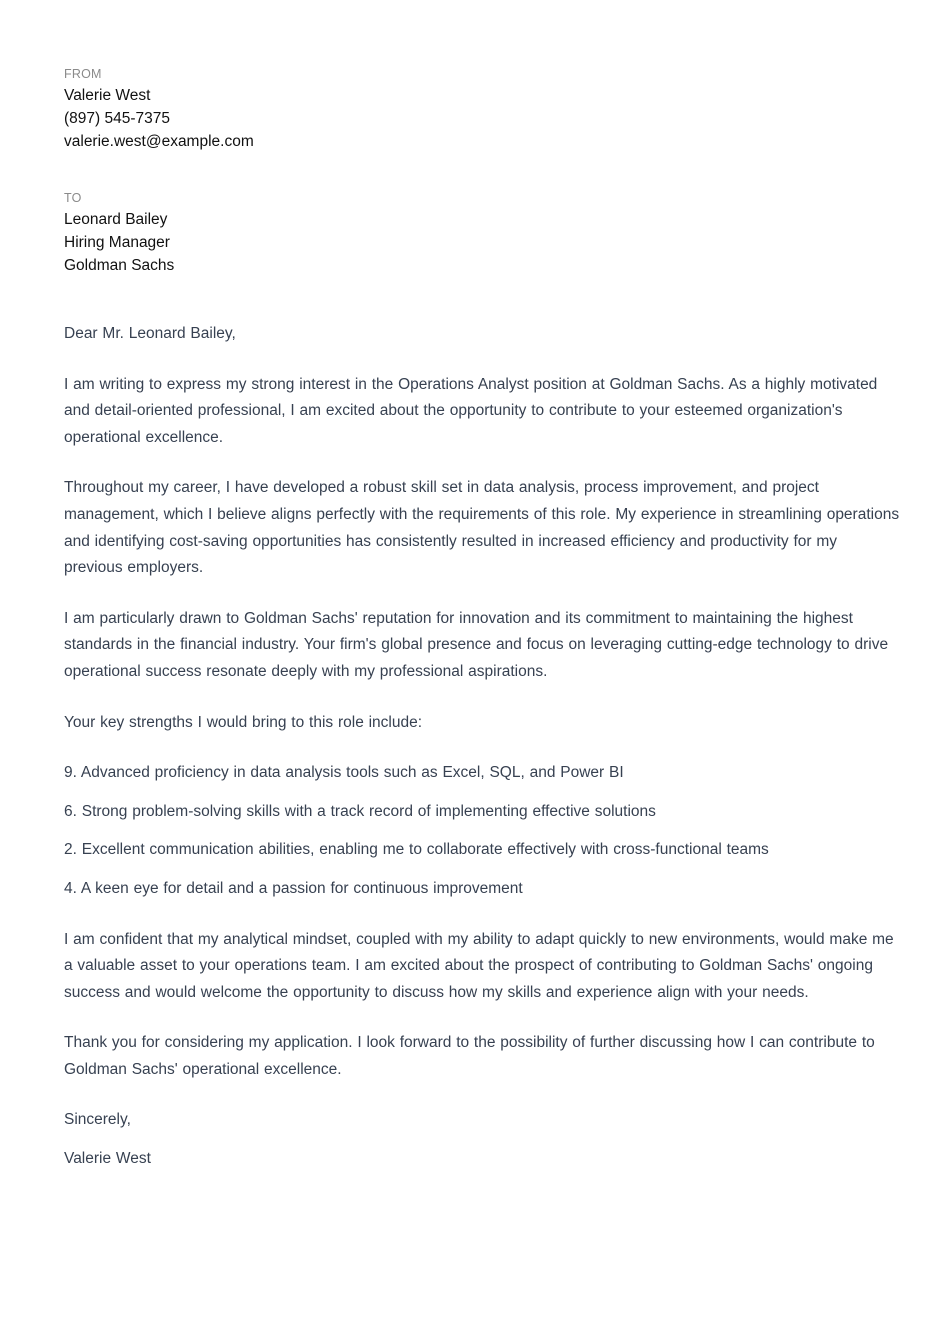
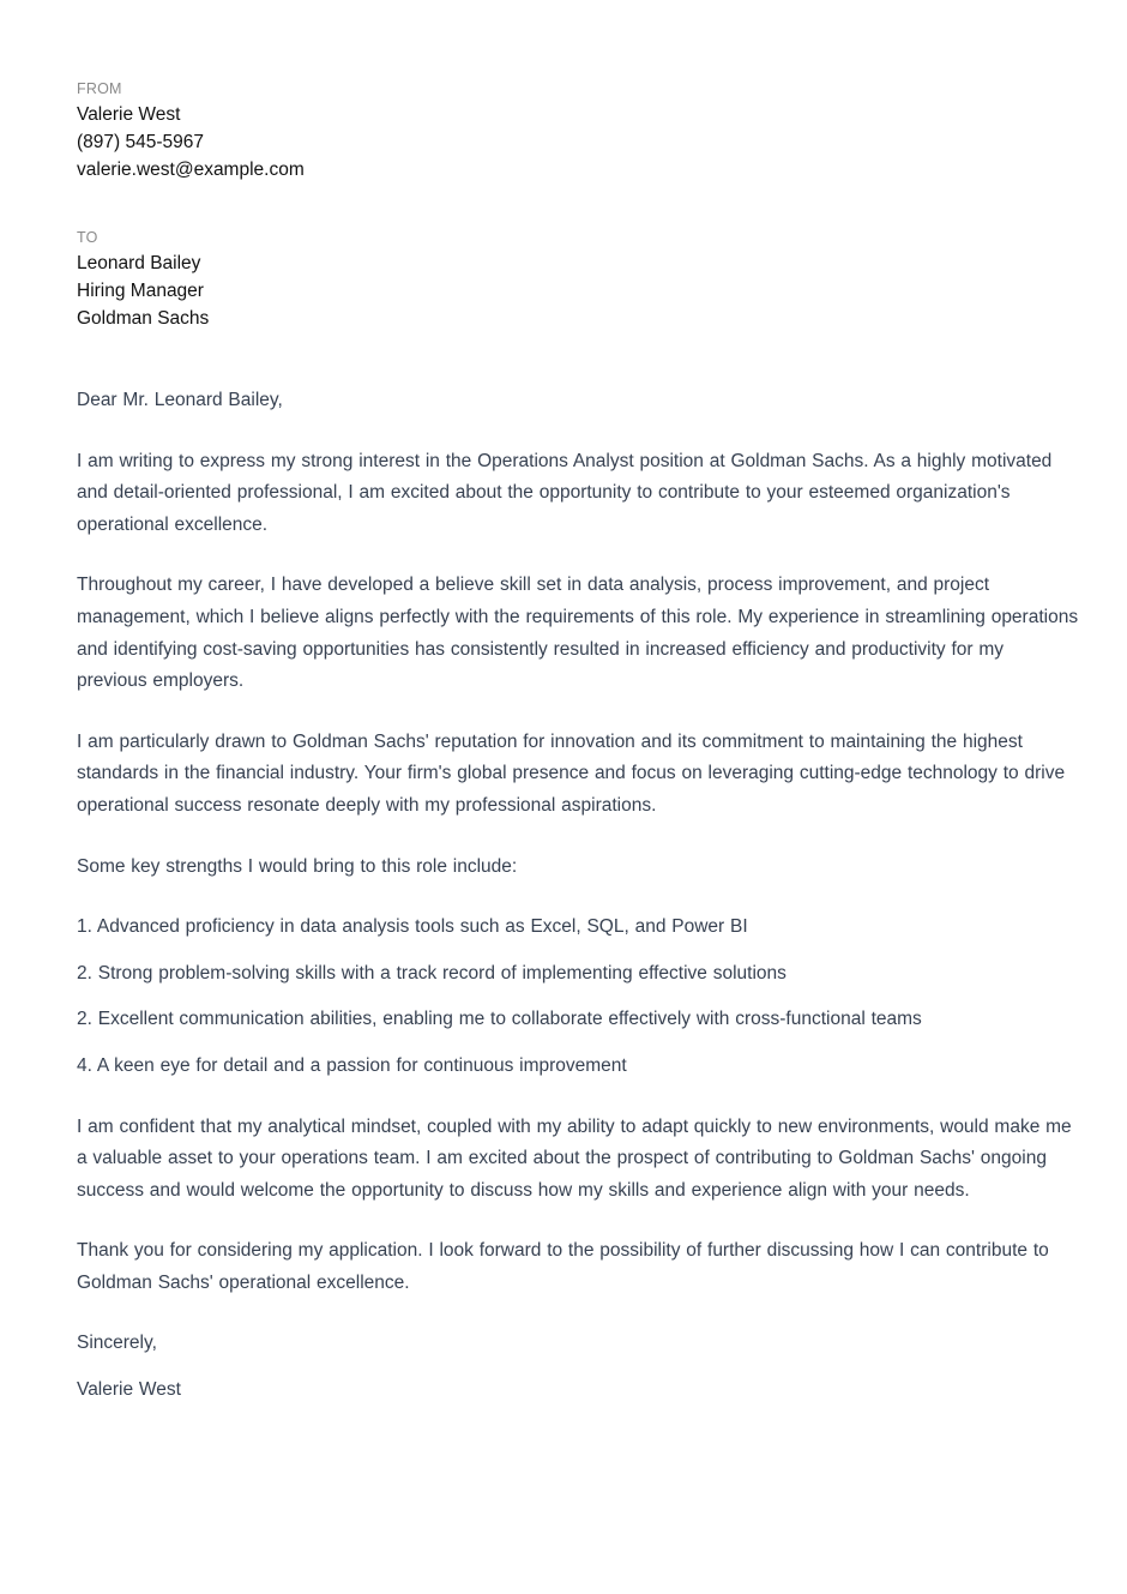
  FROM
  Valerie West
- (897) 545-7375
+ (897) 545-5967
  valerie.west@example.com
  TO
  Leonard Bailey
  Hiring Manager
  Goldman Sachs
  Dear Mr. Leonard Bailey,
  I am writing to express my strong interest in the Operations Analyst position at Goldman Sachs. As a highly motivated and detail-oriented professional, I am excited about the opportunity to contribute to your esteemed organization's operational excellence.
- Throughout my career, I have developed a robust skill set in data analysis, process improvement, and project management, which I believe aligns perfectly with the requirements of this role. My experience in streamlining operations and identifying cost-saving opportunities has consistently resulted in increased efficiency and productivity for my previous employers.
+ Throughout my career, I have developed a believe skill set in data analysis, process improvement, and project management, which I believe aligns perfectly with the requirements of this role. My experience in streamlining operations and identifying cost-saving opportunities has consistently resulted in increased efficiency and productivity for my previous employers.
  I am particularly drawn to Goldman Sachs' reputation for innovation and its commitment to maintaining the highest standards in the financial industry. Your firm's global presence and focus on leveraging cutting-edge technology to drive operational success resonate deeply with my professional aspirations.
- Your key strengths I would bring to this role include:
+ Some key strengths I would bring to this role include:
- 9. Advanced proficiency in data analysis tools such as Excel, SQL, and Power BI
+ 1. Advanced proficiency in data analysis tools such as Excel, SQL, and Power BI
- 6. Strong problem-solving skills with a track record of implementing effective solutions
+ 2. Strong problem-solving skills with a track record of implementing effective solutions
  2. Excellent communication abilities, enabling me to collaborate effectively with cross-functional teams
  4. A keen eye for detail and a passion for continuous improvement
  I am confident that my analytical mindset, coupled with my ability to adapt quickly to new environments, would make me a valuable asset to your operations team. I am excited about the prospect of contributing to Goldman Sachs' ongoing success and would welcome the opportunity to discuss how my skills and experience align with your needs.
  Thank you for considering my application. I look forward to the possibility of further discussing how I can contribute to Goldman Sachs' operational excellence.
  Sincerely,
  Valerie West
